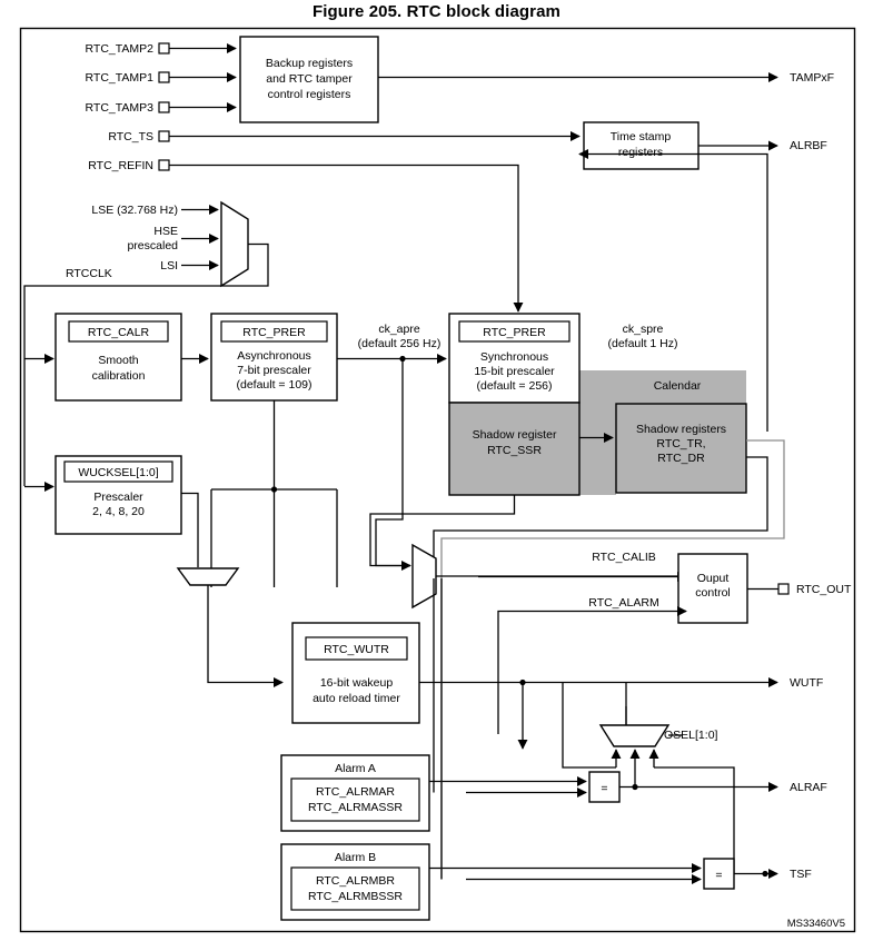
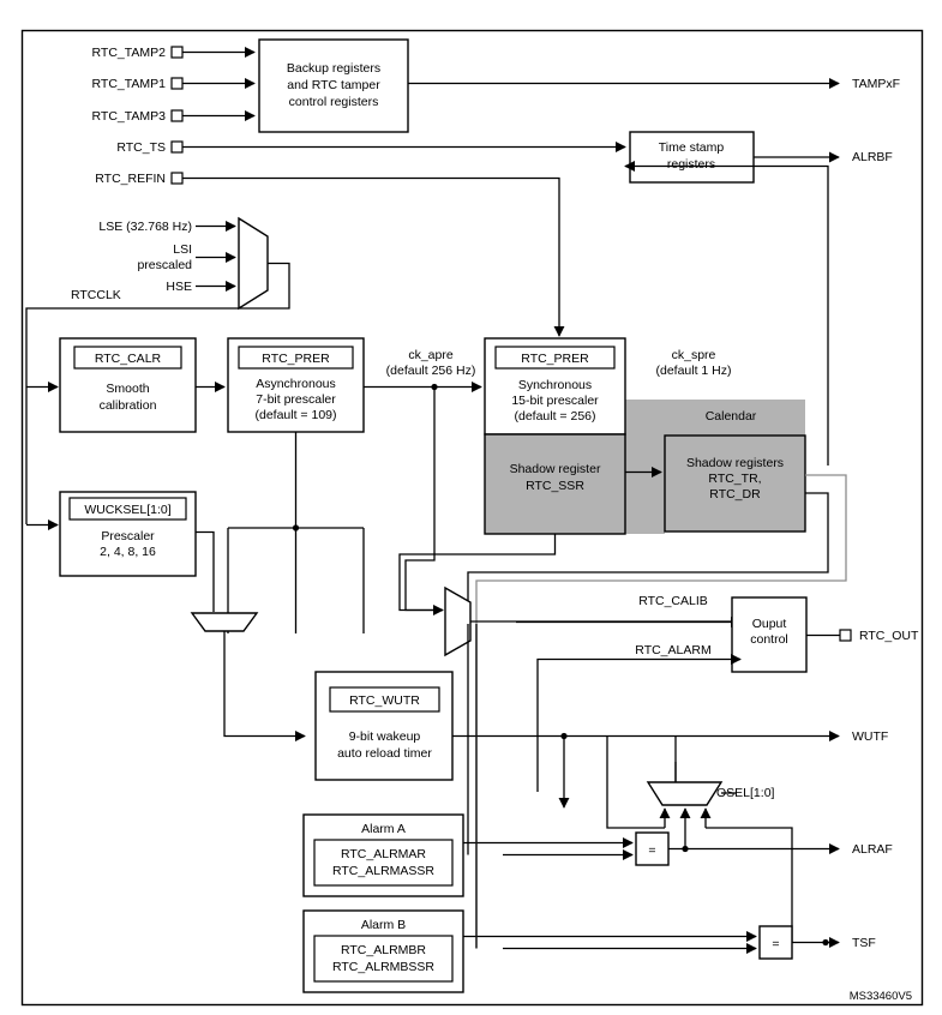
- Figure 205. RTC block diagram
  RTC_TAMP2
  RTC_TAMP1
  RTC_TAMP3
  RTC_TS
  RTC_REFIN
  Backup registers
  and RTC tamper
  control registers
  TAMPxF
  Time stamp
  registers
  ALRBF
  LSE (32.768 Hz)
- HSE
+ LSI
  prescaled
- LSI
+ HSE
  RTCCLK
  RTC_CALR
  Smooth
  calibration
  RTC_PRER
  Asynchronous
  7-bit prescaler
  (default = 109)
  ck_apre
  (default 256 Hz)
  RTC_PRER
  Synchronous
  15-bit prescaler
  (default = 256)
  ck_spre
  (default 1 Hz)
  Shadow register
  RTC_SSR
  Calendar
  Shadow registers
  RTC_TR,
  RTC_DR
  WUCKSEL[1:0]
  Prescaler
- 2, 4, 8, 20
+ 2, 4, 8, 16
  RTC_CALIB
  Ouput
  control
  RTC_OUT
  RTC_ALARM
  RTC_WUTR
- 16-bit wakeup
+ 9-bit wakeup
  auto reload timer
  WUTF
  OSEL[1:0]
  =
  ALRAF
  =
  TSF
  Alarm A
  RTC_ALRMAR
  RTC_ALRMASSR
  Alarm B
  RTC_ALRMBR
  RTC_ALRMBSSR
  MS33460V5
